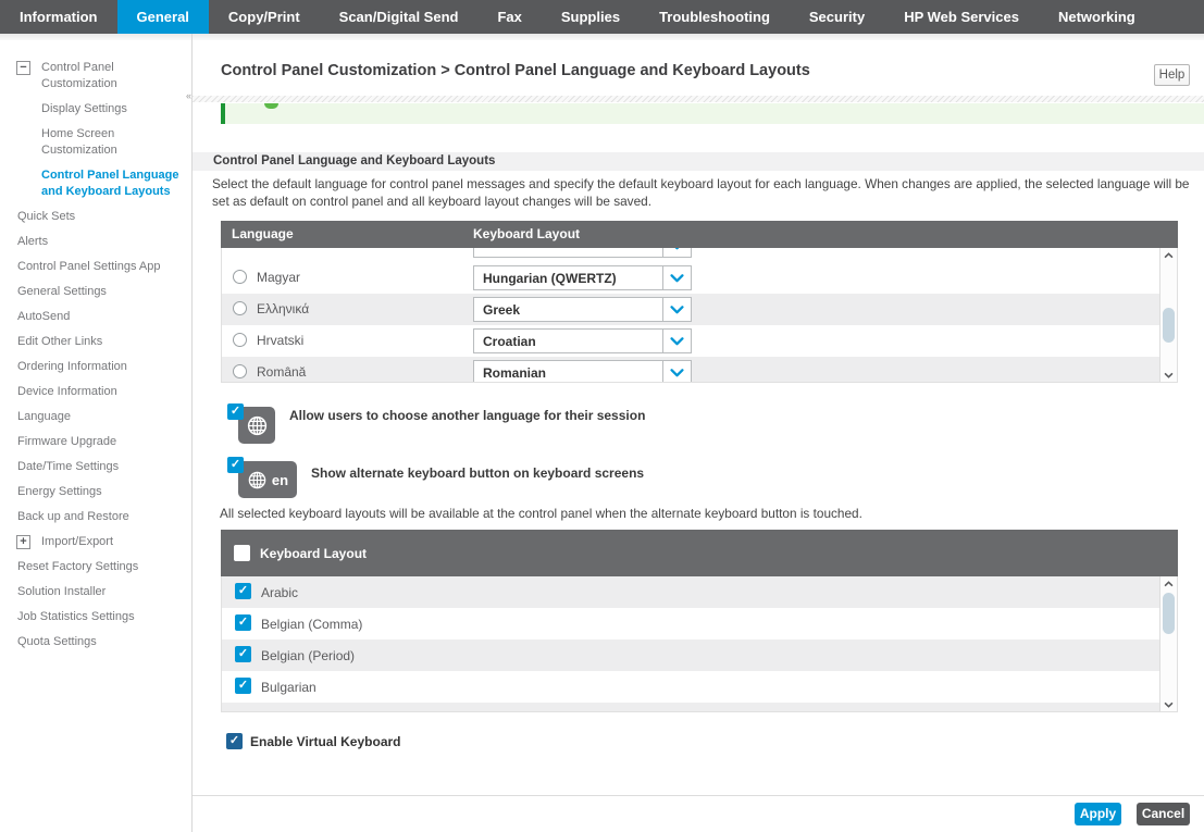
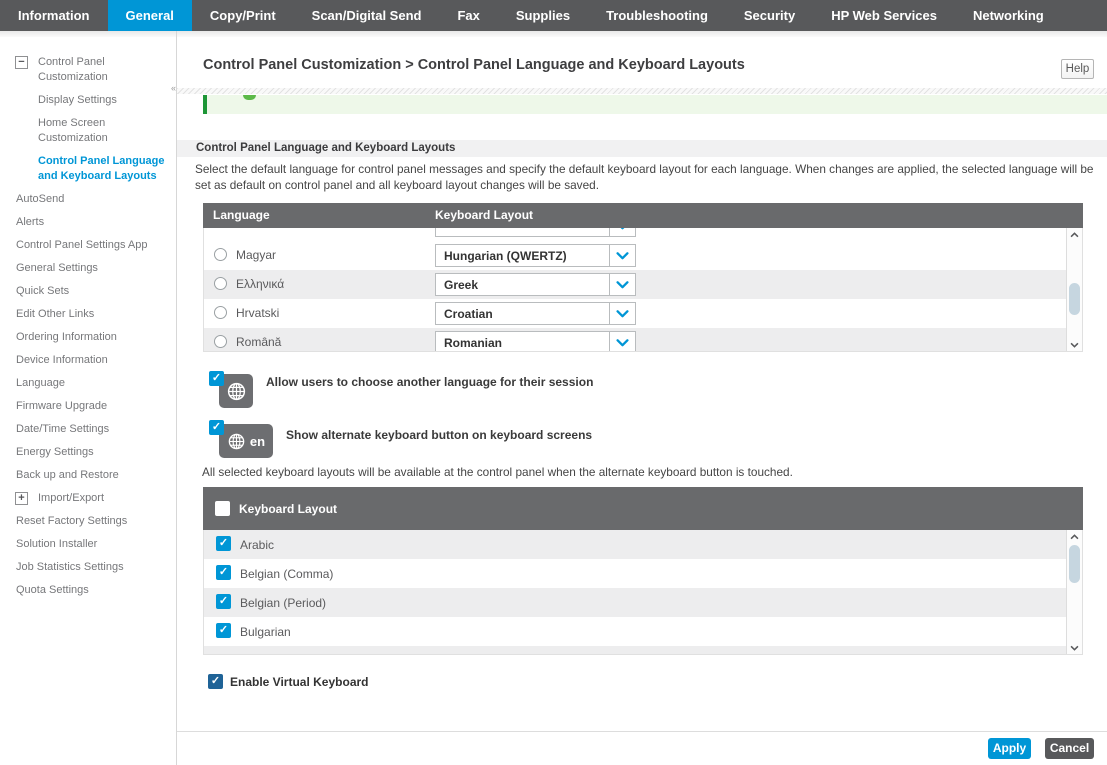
  Information
  General
  Copy/Print
  Scan/Digital Send
  Fax
  Supplies
  Troubleshooting
  Security
  HP Web Services
  Networking
  −
  Control Panel Customization
  Display Settings
  Home Screen Customization
  Control Panel Language and Keyboard Layouts
- Quick Sets
+ AutoSend
  Alerts
  Control Panel Settings App
  General Settings
- AutoSend
+ Quick Sets
  Edit Other Links
  Ordering Information
  Device Information
  Language
  Firmware Upgrade
  Date/Time Settings
  Energy Settings
  Back up and Restore
  +
  Import/Export
  Reset Factory Settings
  Solution Installer
  Job Statistics Settings
  Quota Settings
  «
  Control Panel Customization > Control Panel Language and Keyboard Layouts
  Help
  Control Panel Language and Keyboard Layouts
  Select the default language for control panel messages and specify the default keyboard layout for each language. When changes are applied, the selected language will be set as default on control panel and all keyboard layout changes will be saved.
  Language
  Keyboard Layout
  Magyar
  Hungarian (QWERTZ)
  Ελληνικά
  Greek
  Hrvatski
  Croatian
  Română
  Romanian
  Allow users to choose another language for their session
  en
  Show alternate keyboard button on keyboard screens
  All selected keyboard layouts will be available at the control panel when the alternate keyboard button is touched.
  Keyboard Layout
  Arabic
  Belgian (Comma)
  Belgian (Period)
  Bulgarian
  Enable Virtual Keyboard
  Apply
  Cancel
